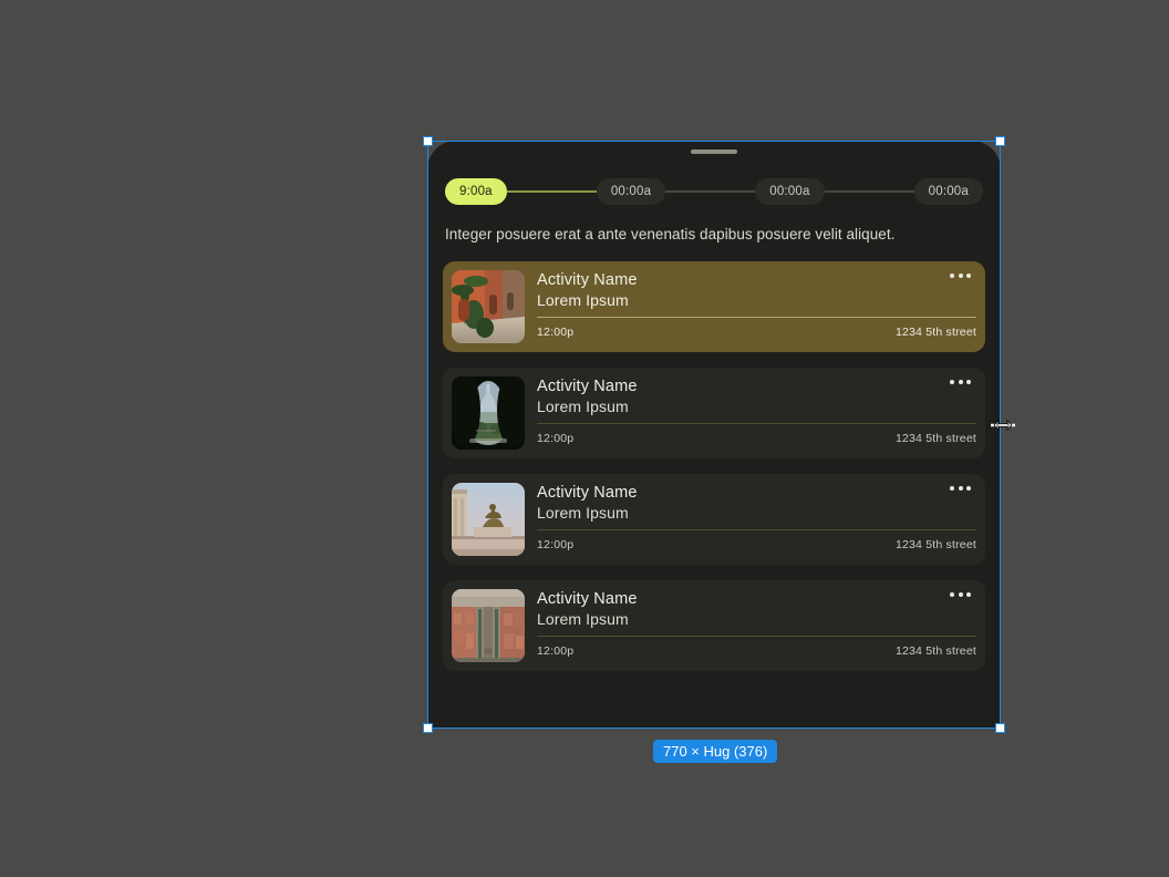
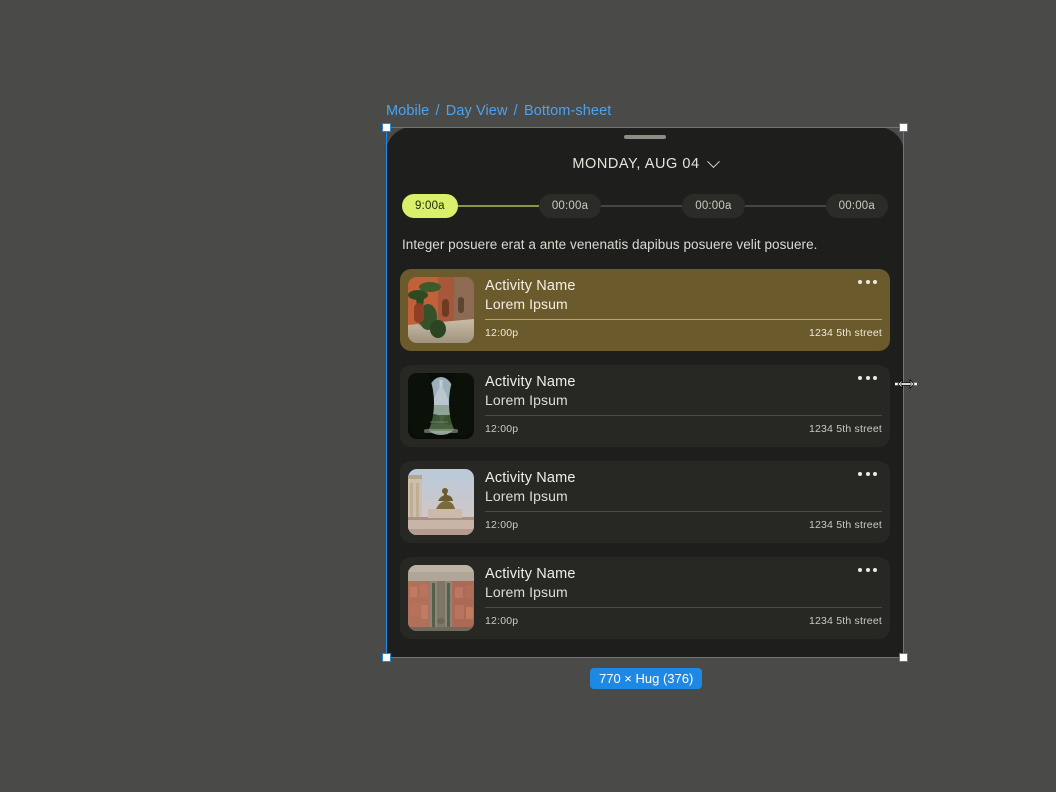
+ Mobile / Day View / Bottom-sheet
+ MONDAY, AUG 04
  9:00a
  00:00a
  00:00a
  00:00a
- Integer posuere erat a ante venenatis dapibus posuere velit aliquet.
+ Integer posuere erat a ante venenatis dapibus posuere velit posuere.
  Activity Name
  Lorem Ipsum
  12:00p
  1234 5th street
  Activity Name
  Lorem Ipsum
  12:00p
  1234 5th street
  Activity Name
  Lorem Ipsum
  12:00p
  1234 5th street
  Activity Name
  Lorem Ipsum
  12:00p
  1234 5th street
  770 × Hug (376)
